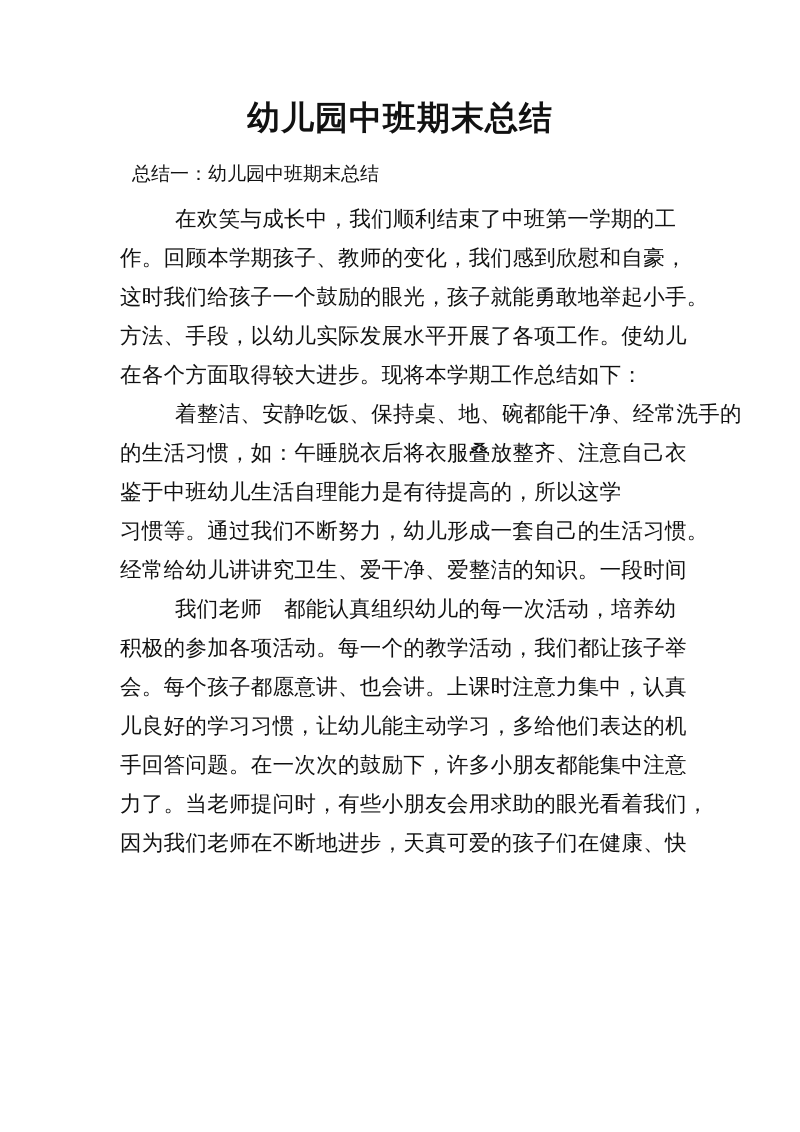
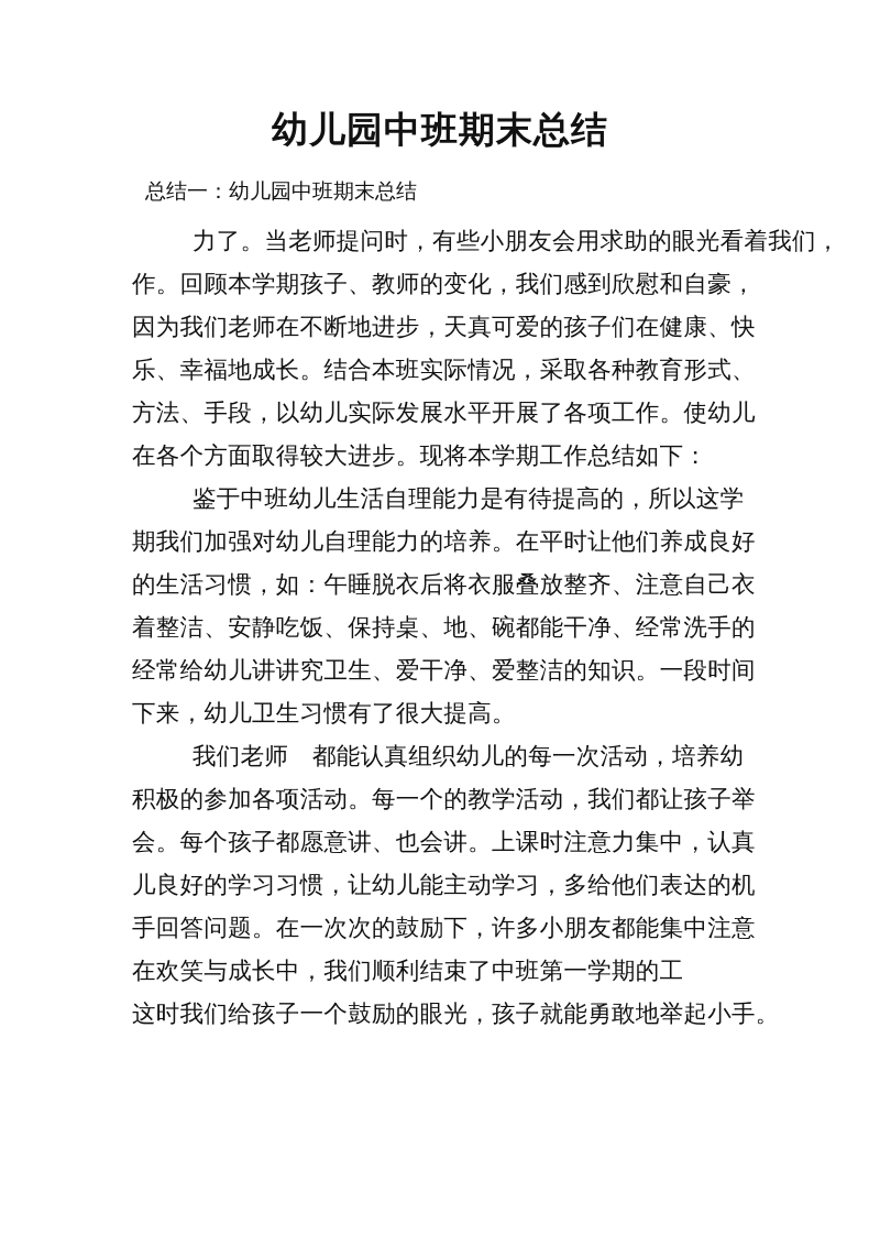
  幼儿园中班期末总结
  总结一：幼儿园中班期末总结
- 在欢笑与成长中，我们顺利结束了中班第一学期的工
+ 力了。当老师提问时，有些小朋友会用求助的眼光看着我们，
  作。回顾本学期孩子、教师的变化，我们感到欣慰和自豪，
- 这时我们给孩子一个鼓励的眼光，孩子就能勇敢地举起小手。
+ 因为我们老师在不断地进步，天真可爱的孩子们在健康、快
+ 乐、幸福地成长。结合本班实际情况，采取各种教育形式、
  方法、手段，以幼儿实际发展水平开展了各项工作。使幼儿
  在各个方面取得较大进步。现将本学期工作总结如下：
- 着整洁、安静吃饭、保持桌、地、碗都能干净、经常洗手的
+ 鉴于中班幼儿生活自理能力是有待提高的，所以这学
+ 期我们加强对幼儿自理能力的培养。在平时让他们养成良好
  的生活习惯，如：午睡脱衣后将衣服叠放整齐、注意自己衣
- 鉴于中班幼儿生活自理能力是有待提高的，所以这学
+ 着整洁、安静吃饭、保持桌、地、碗都能干净、经常洗手的
- 习惯等。通过我们不断努力，幼儿形成一套自己的生活习惯。
  经常给幼儿讲讲究卫生、爱干净、爱整洁的知识。一段时间
+ 下来，幼儿卫生习惯有了很大提高。
  我们老师 都能认真组织幼儿的每一次活动，培养幼
  积极的参加各项活动。每一个的教学活动，我们都让孩子举
  会。每个孩子都愿意讲、也会讲。上课时注意力集中，认真
  儿良好的学习习惯，让幼儿能主动学习，多给他们表达的机
  手回答问题。在一次次的鼓励下，许多小朋友都能集中注意
- 力了。当老师提问时，有些小朋友会用求助的眼光看着我们，
+ 在欢笑与成长中，我们顺利结束了中班第一学期的工
- 因为我们老师在不断地进步，天真可爱的孩子们在健康、快
+ 这时我们给孩子一个鼓励的眼光，孩子就能勇敢地举起小手。
